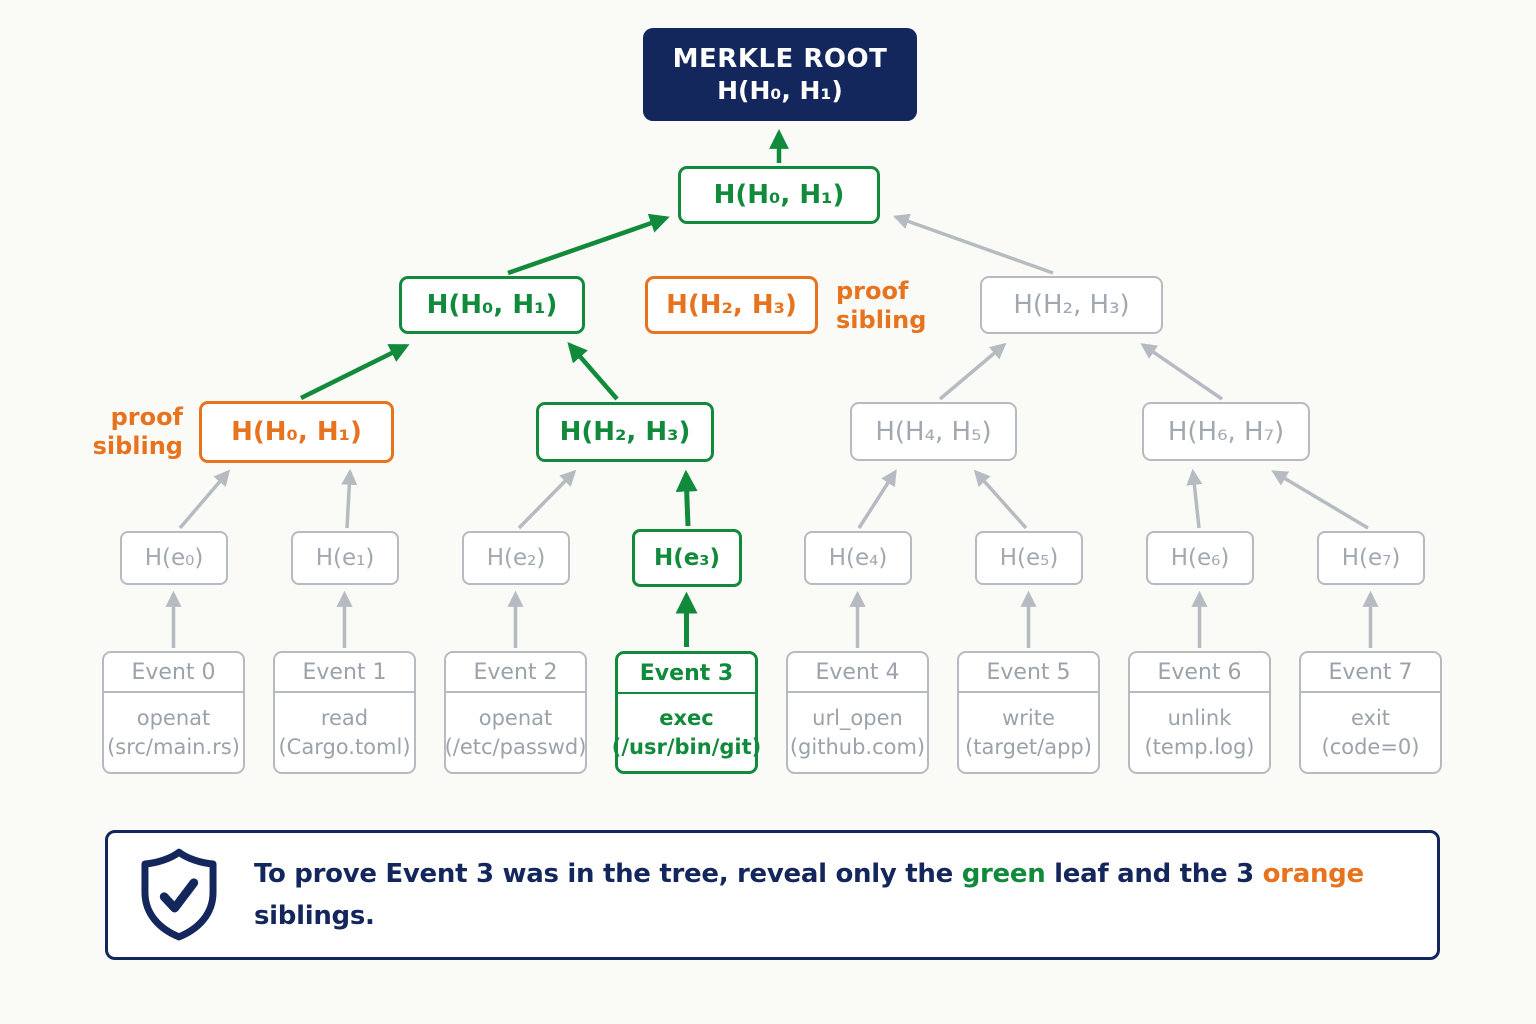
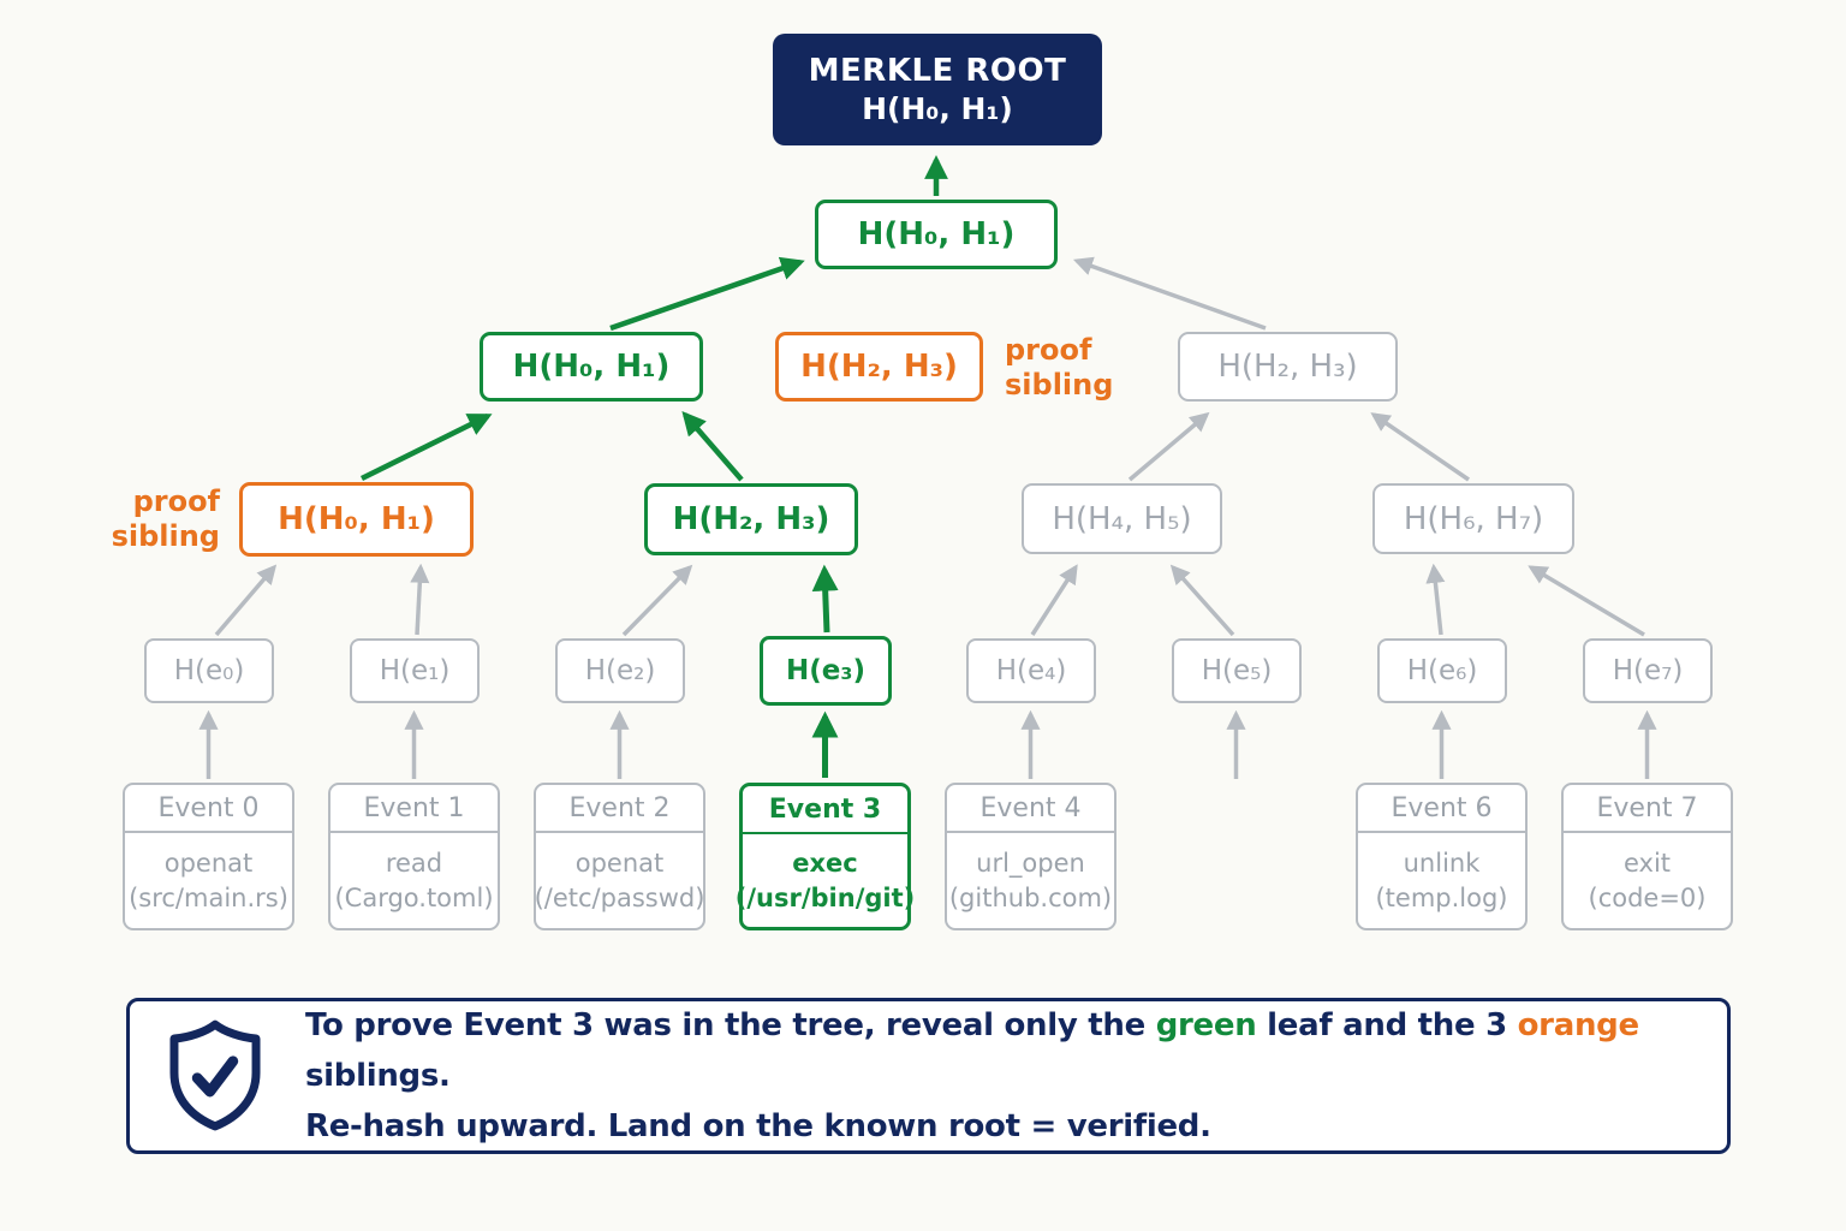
  MERKLE ROOT
  H(H₀, H₁)
  H(H₀, H₁)
  H(H₀, H₁)
  H(H₂, H₃)
  proof
  sibling
  H(H₂, H₃)
  proof
  sibling
  H(H₀, H₁)
  H(H₂, H₃)
  H(H₄, H₅)
  H(H₆, H₇)
  H(e₀)
  H(e₁)
  H(e₂)
  H(e₃)
  H(e₄)
  H(e₅)
  H(e₆)
  H(e₇)
  Event 0
  openat
  (src/main.rs)
  Event 1
  read
  (Cargo.toml)
  Event 2
  openat
  (/etc/passwd)
  Event 3
  exec
  (/usr/bin/git)
  Event 4
  url_open
  (github.com)
- Event 5
- write
- (target/app)
  Event 6
  unlink
  (temp.log)
  Event 7
  exit
  (code=0)
  To prove Event 3 was in the tree, reveal only the green leaf and the 3 orange siblings.
+ Re-hash upward. Land on the known root = verified.
